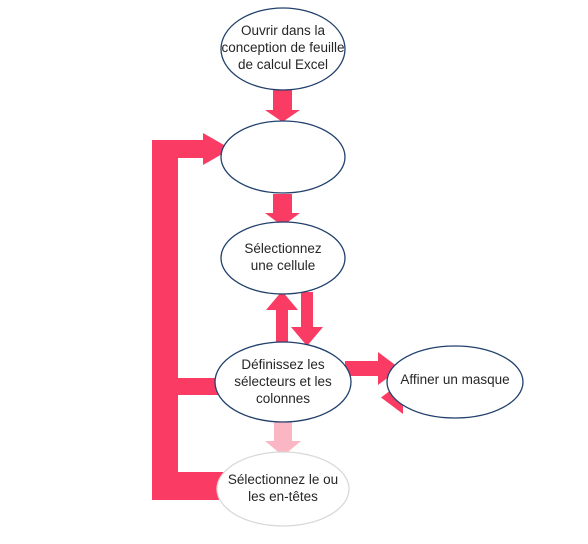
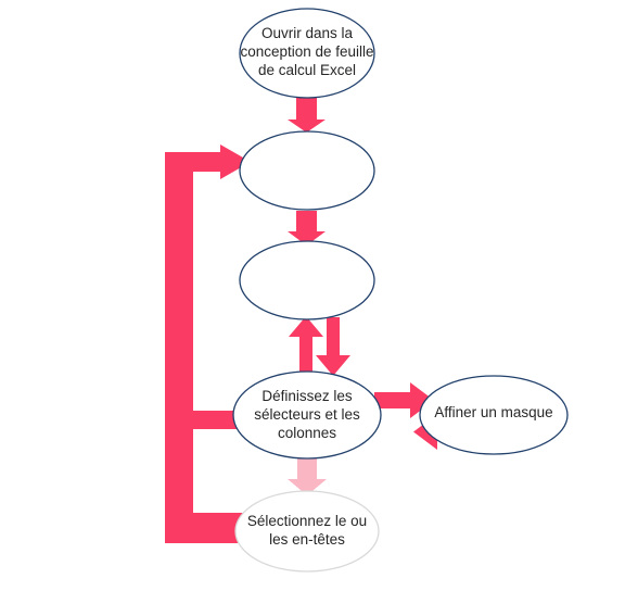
  Ouvrir dans la
  conception de feuille
  de calcul Excel
- Sélectionnez
- une cellule
  Définissez les
  sélecteurs et les
  colonnes
  Affiner un masque
  Sélectionnez le ou
  les en-têtes
